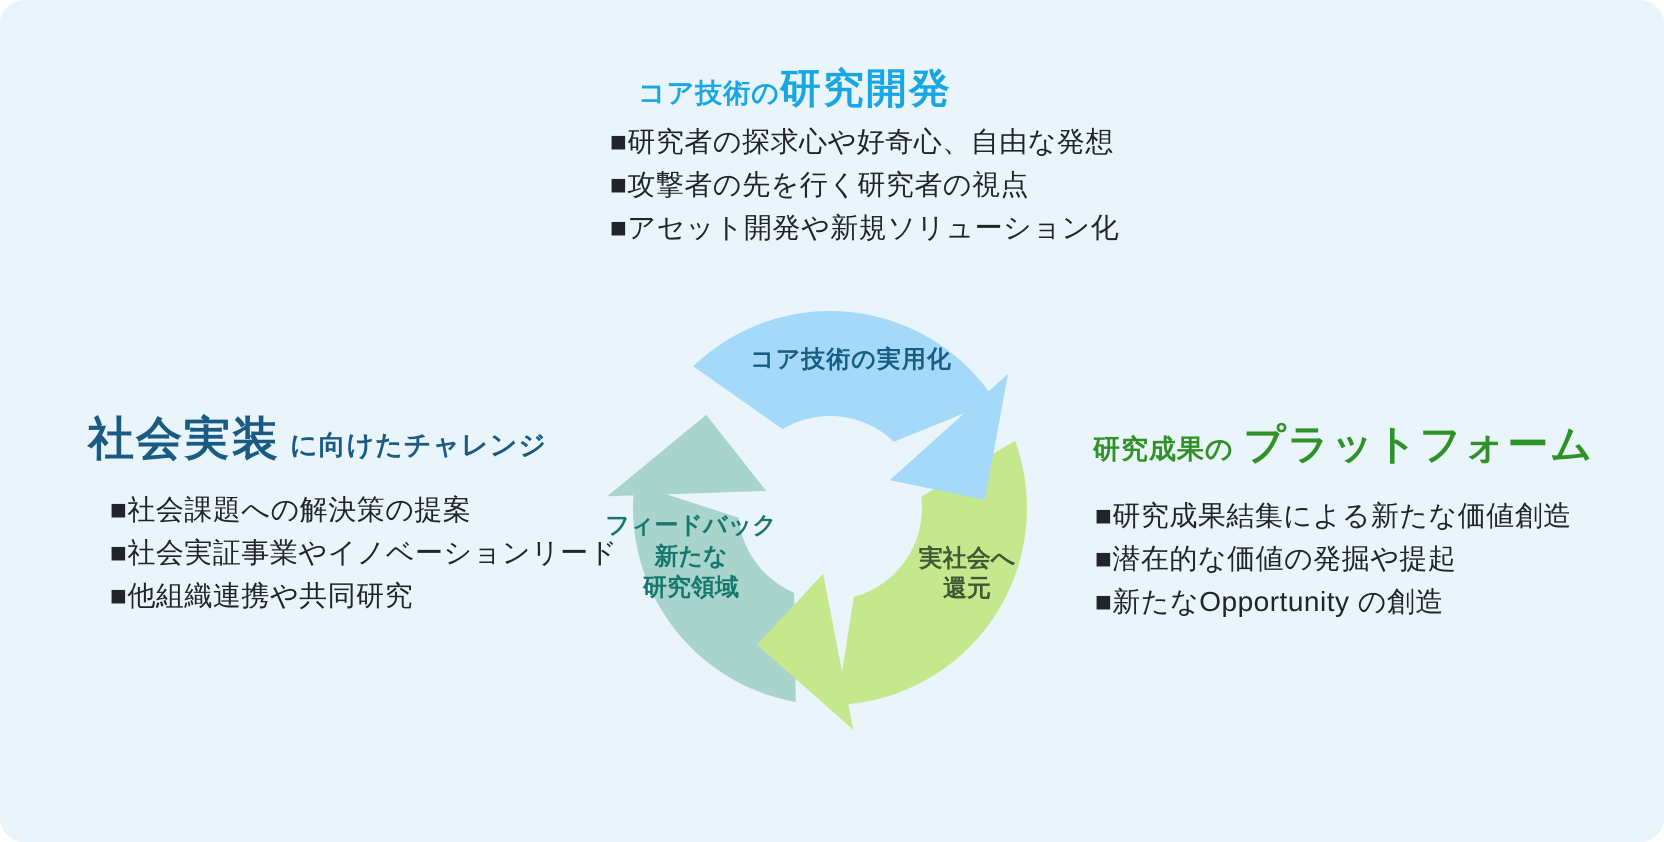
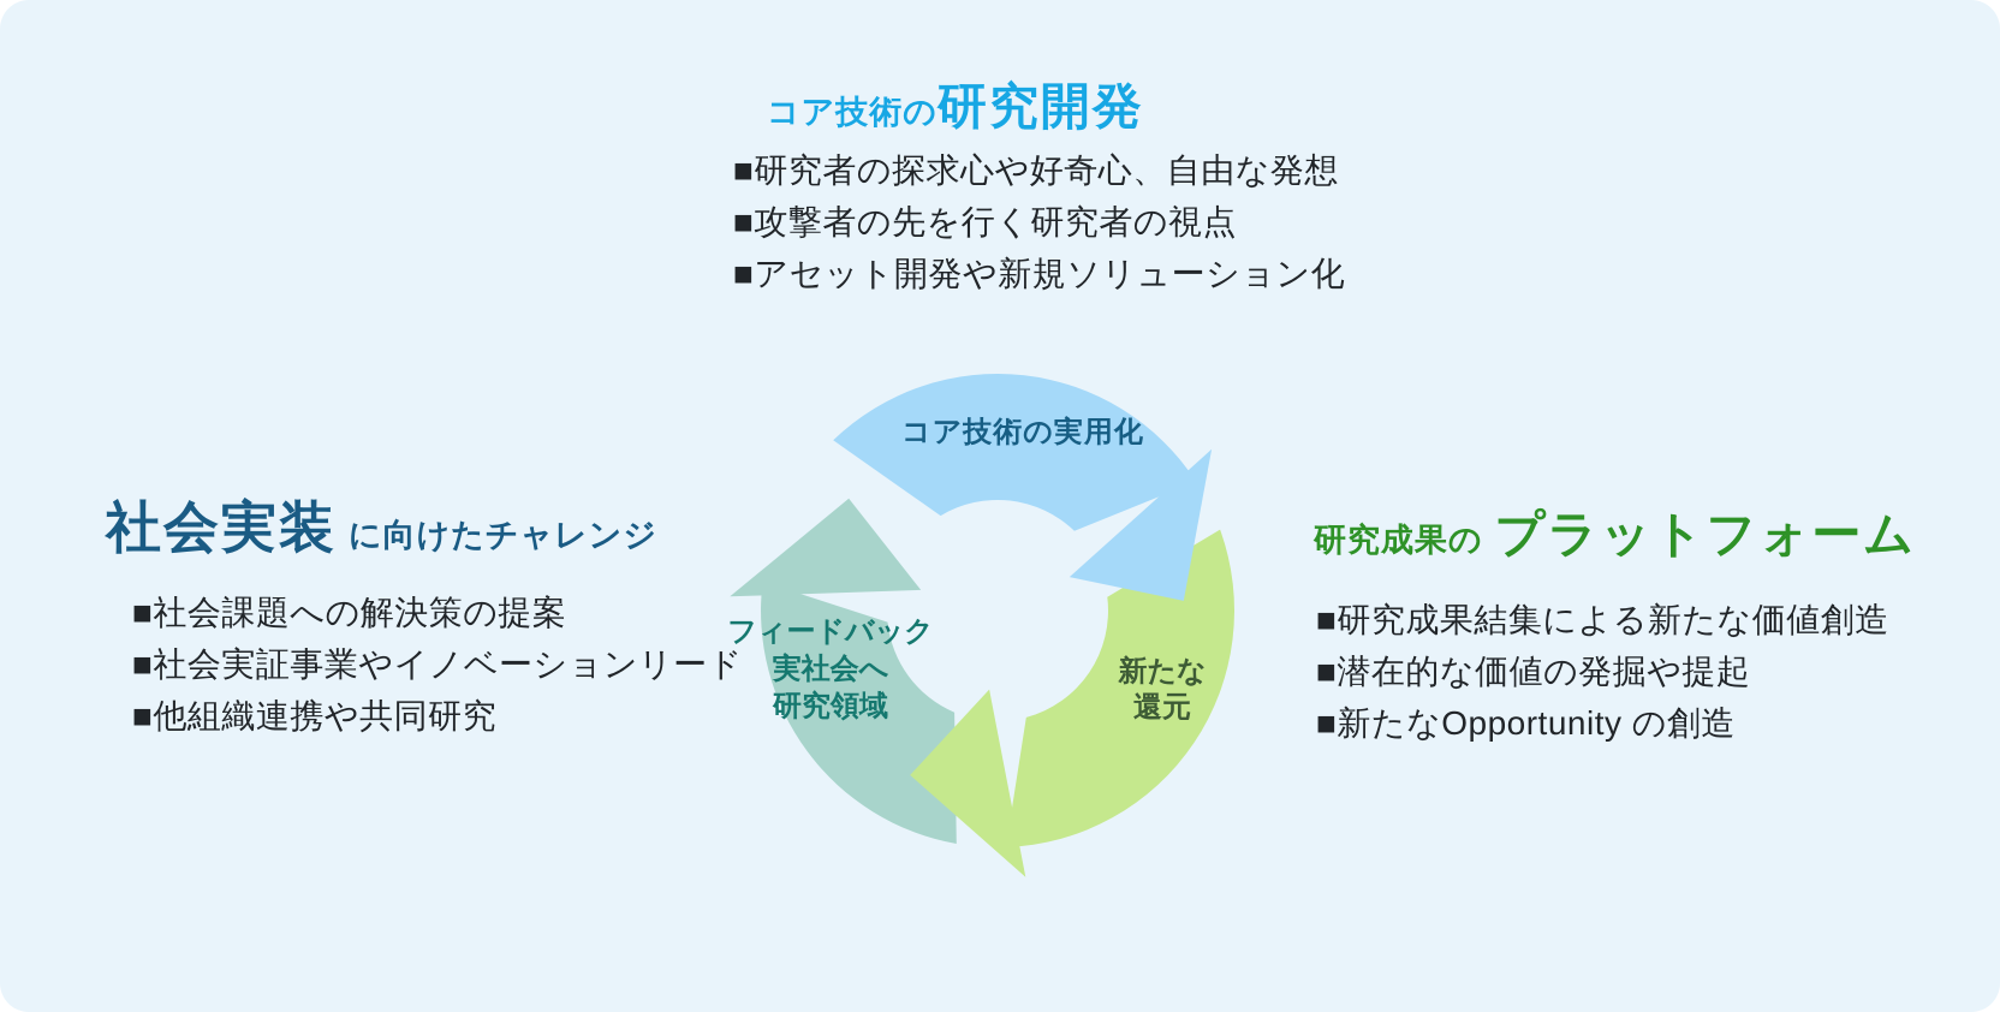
  コア技術の
  研究開発
  ■研究者の探求心や好奇心、自由な発想
  ■攻撃者の先を行く研究者の視点
  ■アセット開発や新規ソリューション化
  社会実装
  に向けたチャレンジ
  ■社会課題への解決策の提案
  ■社会実証事業やイノベーションリード
  ■他組織連携や共同研究
  研究成果の
  プラットフォーム
  ■研究成果結集による新たな価値創造
  ■潜在的な価値の発掘や提起
  ■新たなOpportunity の創造
  コア技術の実用化
- 実社会へ
+ 新たな
  還元
  フィードバック
- 新たな
+ 実社会へ
  研究領域
